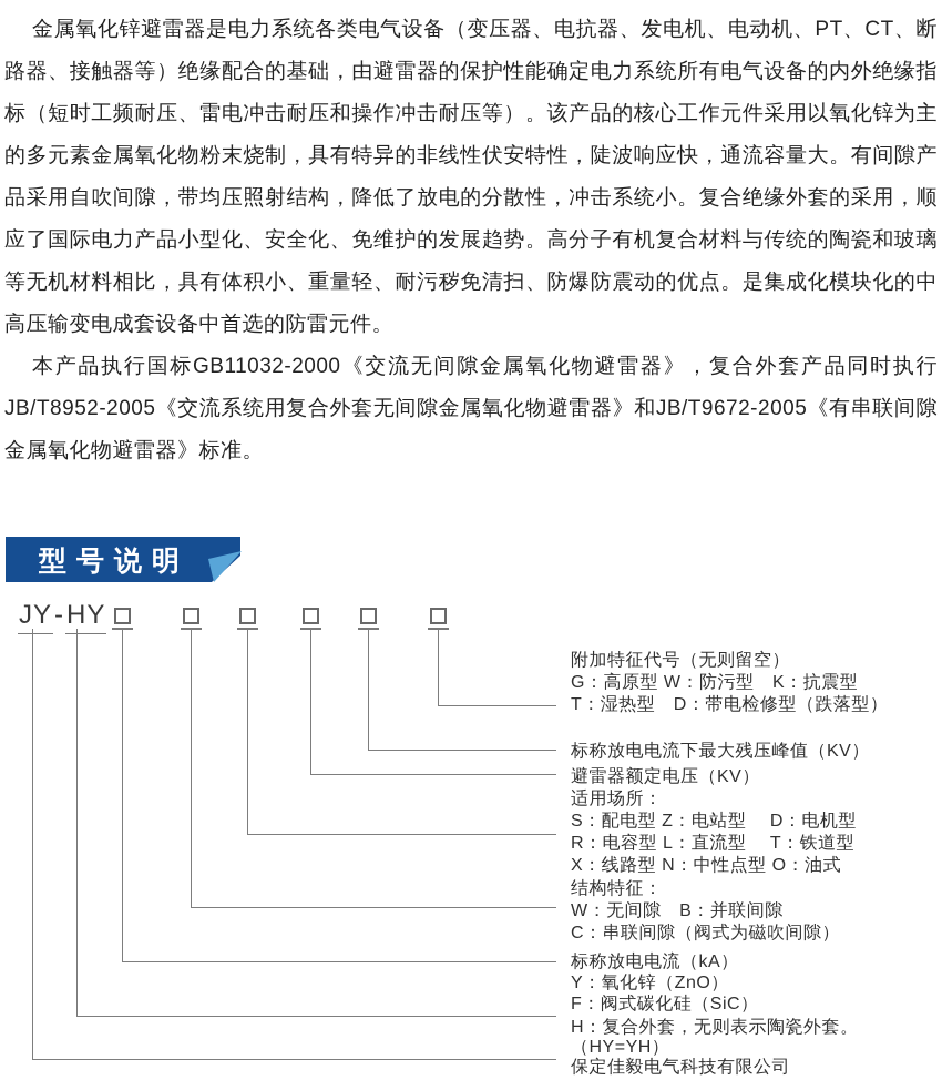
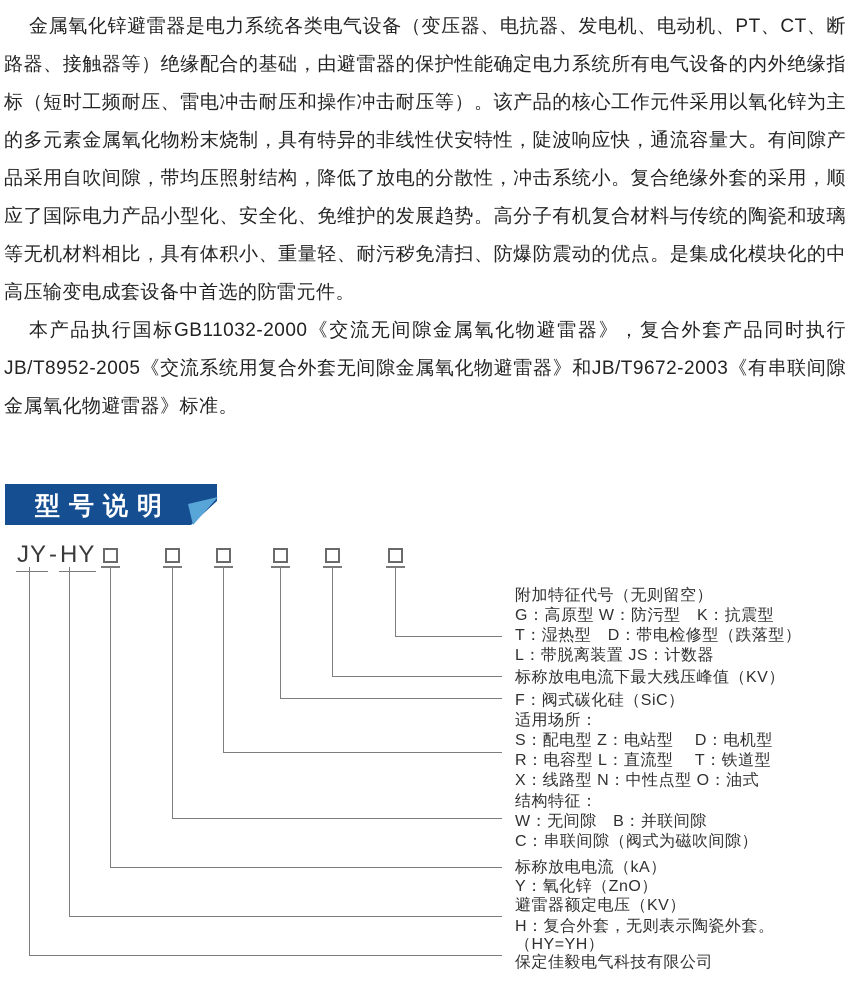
  金属氧化锌避雷器是电力系统各类电气设备（变压器、电抗器、发电机、电动机、PT、CT、断路器、接触器等）绝缘配合的基础，由避雷器的保护性能确定电力系统所有电气设备的内外绝缘指标（短时工频耐压、雷电冲击耐压和操作冲击耐压等）。该产品的核心工作元件采用以氧化锌为主的多元素金属氧化物粉末烧制，具有特异的非线性伏安特性，陡波响应快，通流容量大。有间隙产品采用自吹间隙，带均压照射结构，降低了放电的分散性，冲击系统小。复合绝缘外套的采用，顺应了国际电力产品小型化、安全化、免维护的发展趋势。高分子有机复合材料与传统的陶瓷和玻璃等无机材料相比，具有体积小、重量轻、耐污秽免清扫、防爆防震动的优点。是集成化模块化的中高压输变电成套设备中首选的防雷元件。
- 本产品执行国标GB11032-2000《交流无间隙金属氧化物避雷器》，复合外套产品同时执行JB/T8952-2005《交流系统用复合外套无间隙金属氧化物避雷器》和JB/T9672-2005《有串联间隙金属氧化物避雷器》标准。
+ 本产品执行国标GB11032-2000《交流无间隙金属氧化物避雷器》，复合外套产品同时执行JB/T8952-2005《交流系统用复合外套无间隙金属氧化物避雷器》和JB/T9672-2003《有串联间隙金属氧化物避雷器》标准。
  型号说明
  JY-HY
  附加特征代号（无则留空）
  G：高原型 W：防污型 K：抗震型
  T：湿热型 D：带电检修型（跌落型）
+ L：带脱离装置 JS：计数器
  标称放电电流下最大残压峰值（KV）
- 避雷器额定电压（KV）
+ F：阀式碳化硅（SiC）
  适用场所：
  S：配电型 Z：电站型 D：电机型
  R：电容型 L：直流型 T：铁道型
  X：线路型 N：中性点型 O：油式
  结构特征：
  W：无间隙 B：并联间隙
  C：串联间隙（阀式为磁吹间隙）
  标称放电电流（kA）
  Y：氧化锌（ZnO）
- F：阀式碳化硅（SiC）
+ 避雷器额定电压（KV）
  H：复合外套，无则表示陶瓷外套。
  （HY=YH）
  保定佳毅电气科技有限公司
